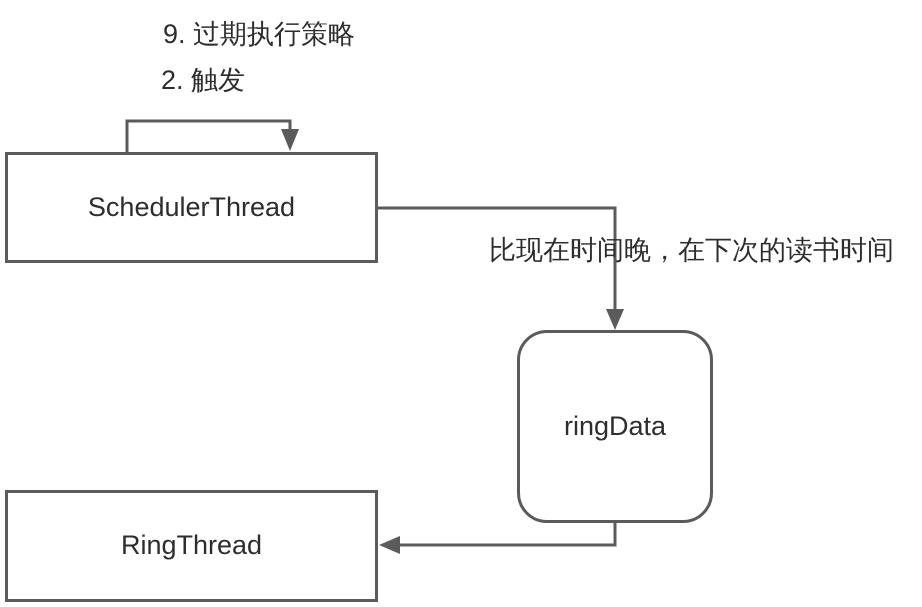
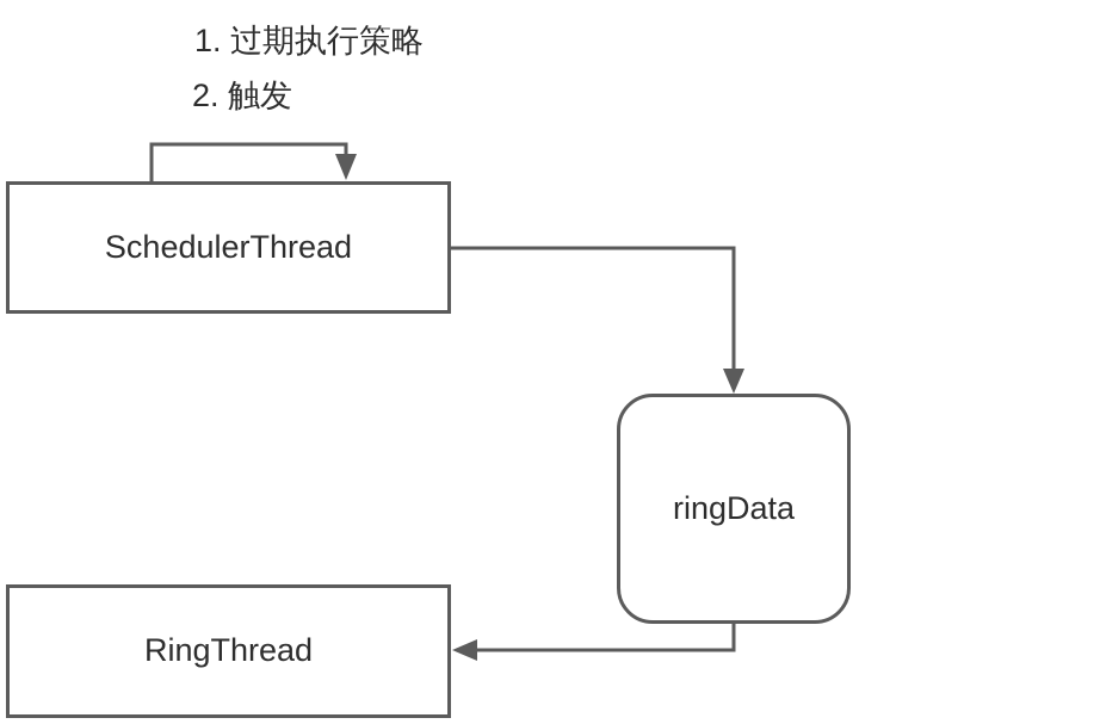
- 9. 过期执行策略
+ 1. 过期执行策略
  2. 触发
  SchedulerThread
  ringData
  RingThread
- 比现在时间晚，在下次的读书时间
